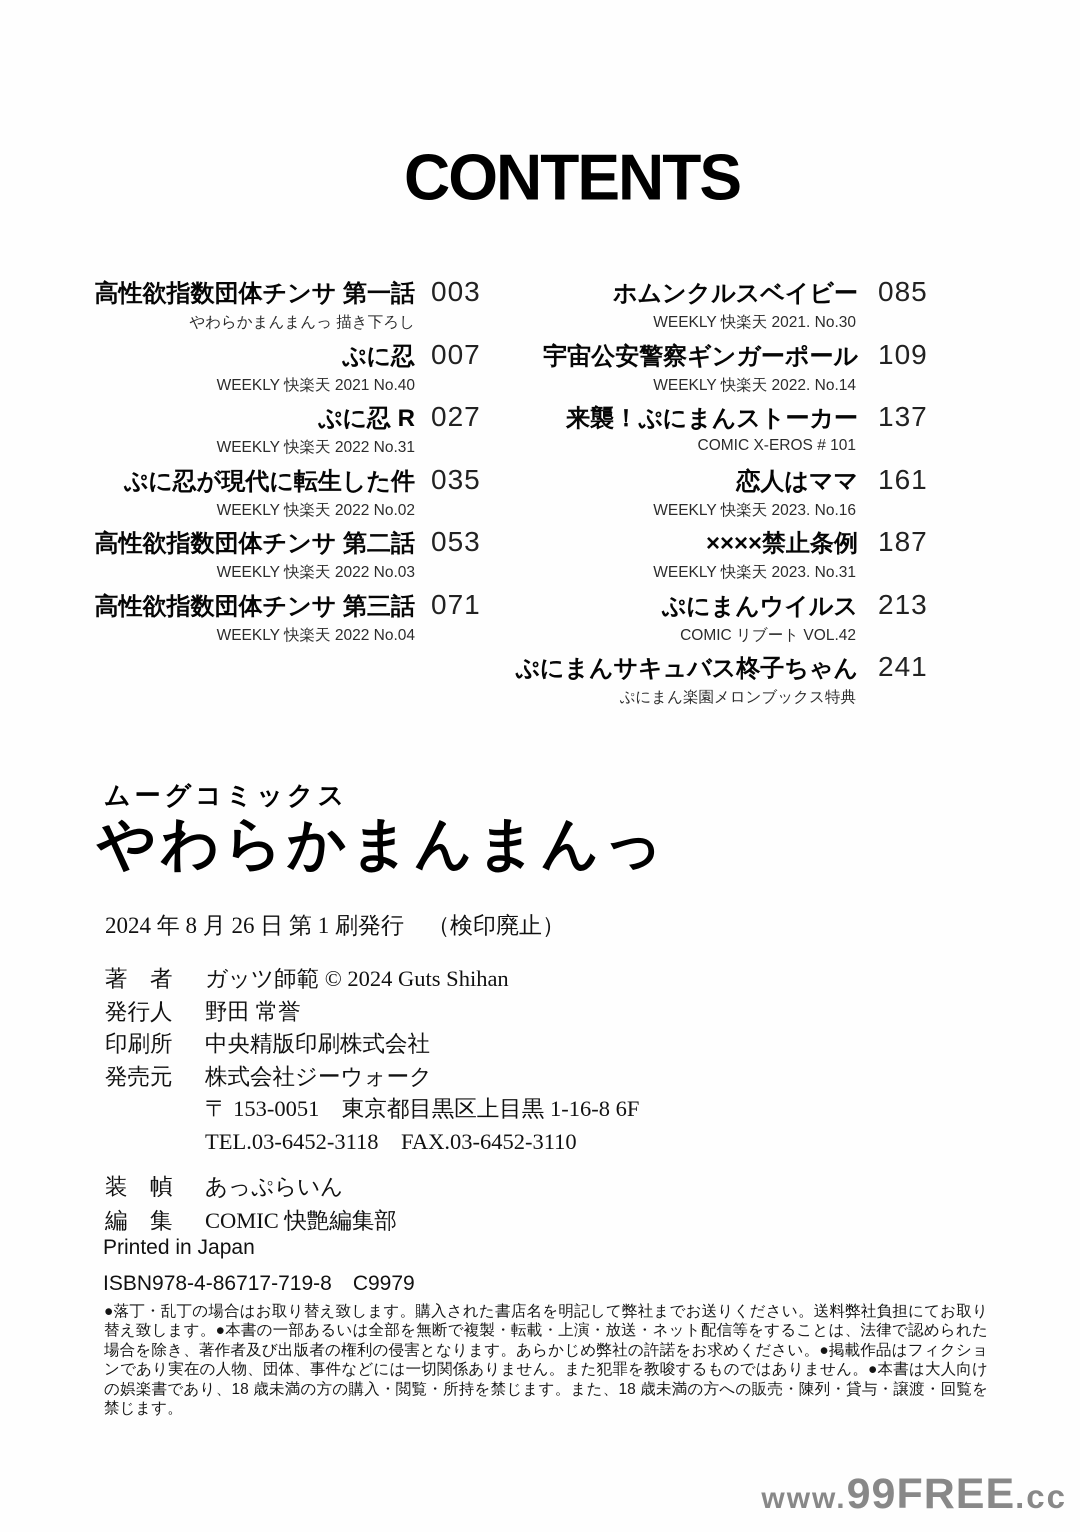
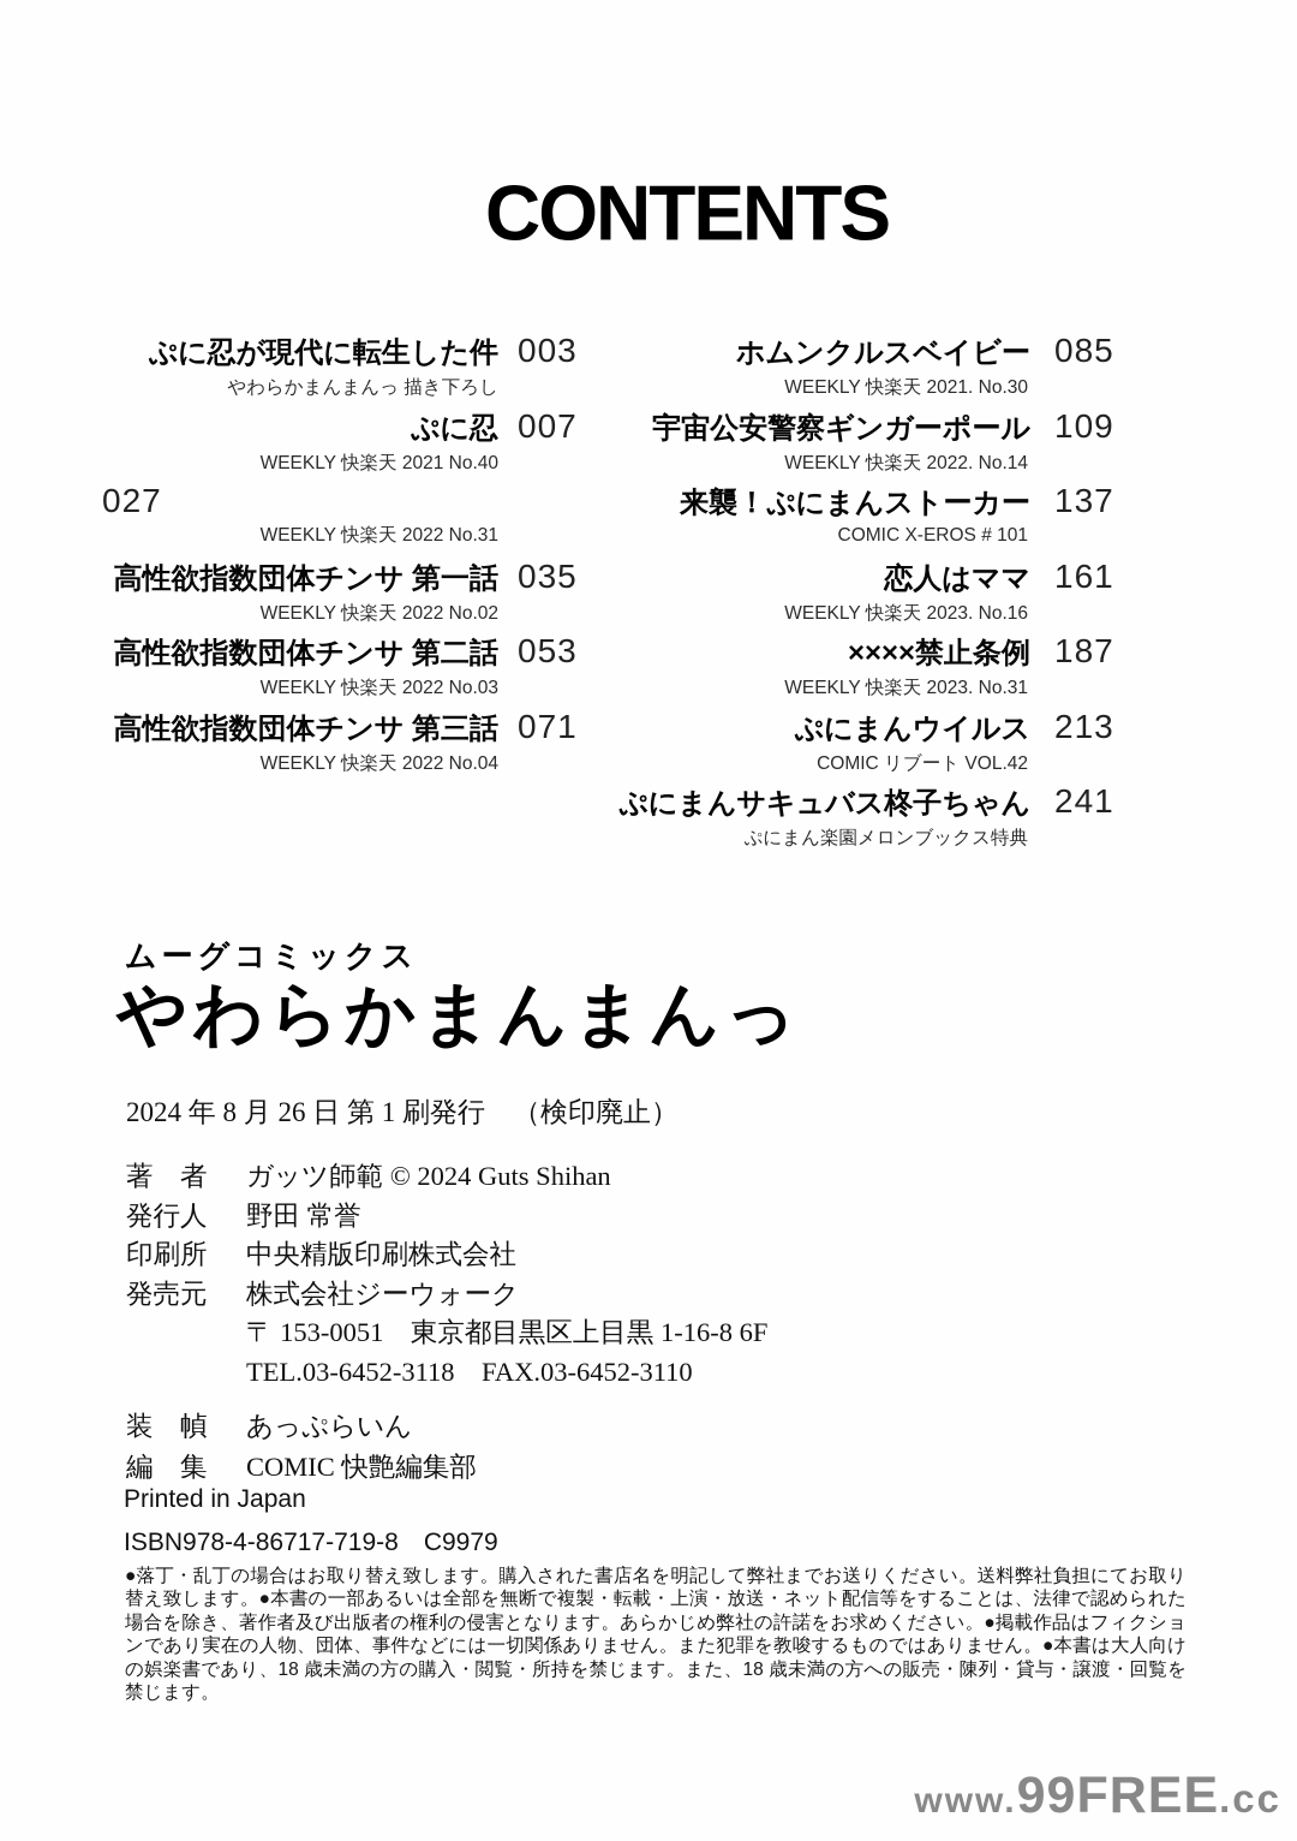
  CONTENTS
- 高性欲指数団体チンサ 第一話
+ ぷに忍が現代に転生した件
  003
  やわらかまんまんっ 描き下ろし
  ぷに忍
  007
  WEEKLY 快楽天 2021 No.40
- ぷに忍 R
  027
  WEEKLY 快楽天 2022 No.31
- ぷに忍が現代に転生した件
+ 高性欲指数団体チンサ 第一話
  035
  WEEKLY 快楽天 2022 No.02
  高性欲指数団体チンサ 第二話
  053
  WEEKLY 快楽天 2022 No.03
  高性欲指数団体チンサ 第三話
  071
  WEEKLY 快楽天 2022 No.04
  ホムンクルスベイビー
  085
  WEEKLY 快楽天 2021. No.30
  宇宙公安警察ギンガーポール
  109
  WEEKLY 快楽天 2022. No.14
  来襲！ぷにまんストーカー
  137
  COMIC X-EROS # 101
  恋人はママ
  161
  WEEKLY 快楽天 2023. No.16
  ××××禁止条例
  187
  WEEKLY 快楽天 2023. No.31
  ぷにまんウイルス
  213
  COMIC リブート VOL.42
  ぷにまんサキュバス柊子ちゃん
  241
  ぷにまん楽園メロンブックス特典
  ムーグコミックス
  やわらかまんまんっ
  2024 年 8 月 26 日 第 1 刷発行 （検印廃止）
  著 者 ガッツ師範 © 2024 Guts Shihan
  発行人 野田 常誉
  印刷所 中央精版印刷株式会社
  発売元 株式会社ジーウォーク
  〒 153-0051 東京都目黒区上目黒 1-16-8 6F
  TEL.03-6452-3118 FAX.03-6452-3110
  装 幀 あっぷらいん
  編 集 COMIC 快艶編集部
  Printed in Japan
  ISBN978-4-86717-719-8 C9979
  ●落丁・乱丁の場合はお取り替え致します。購入された書店名を明記して弊社までお送りください。送料弊社負担にてお取り替え致します。●本書の一部あるいは全部を無断で複製・転載・上演・放送・ネット配信等をすることは、法律で認められた場合を除き、著作者及び出版者の権利の侵害となります。あらかじめ弊社の許諾をお求めください。●掲載作品はフィクションであり実在の人物、団体、事件などには一切関係ありません。また犯罪を教唆するものではありません。●本書は大人向けの娯楽書であり、18 歳未満の方の購入・閲覧・所持を禁じます。また、18 歳未満の方への販売・陳列・貸与・譲渡・回覧を禁じます。
  www.
  99FREE
  .cc
